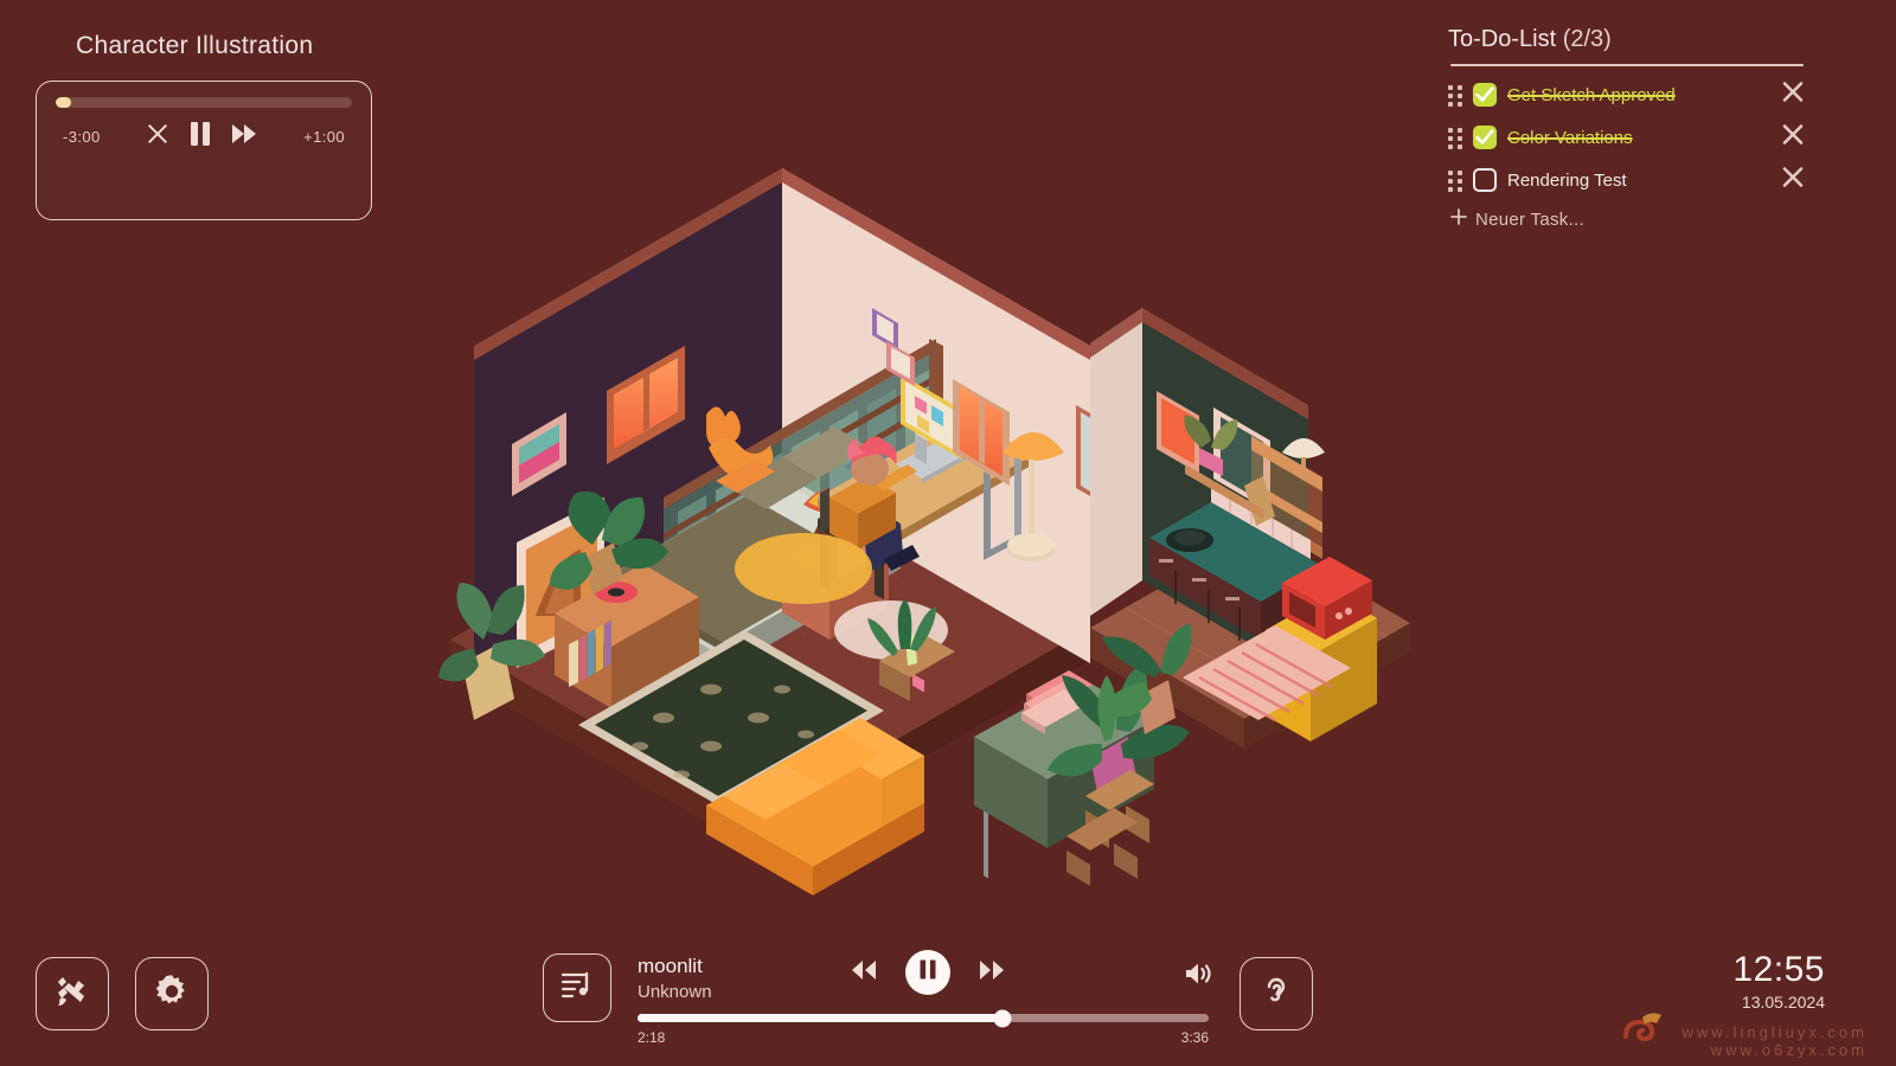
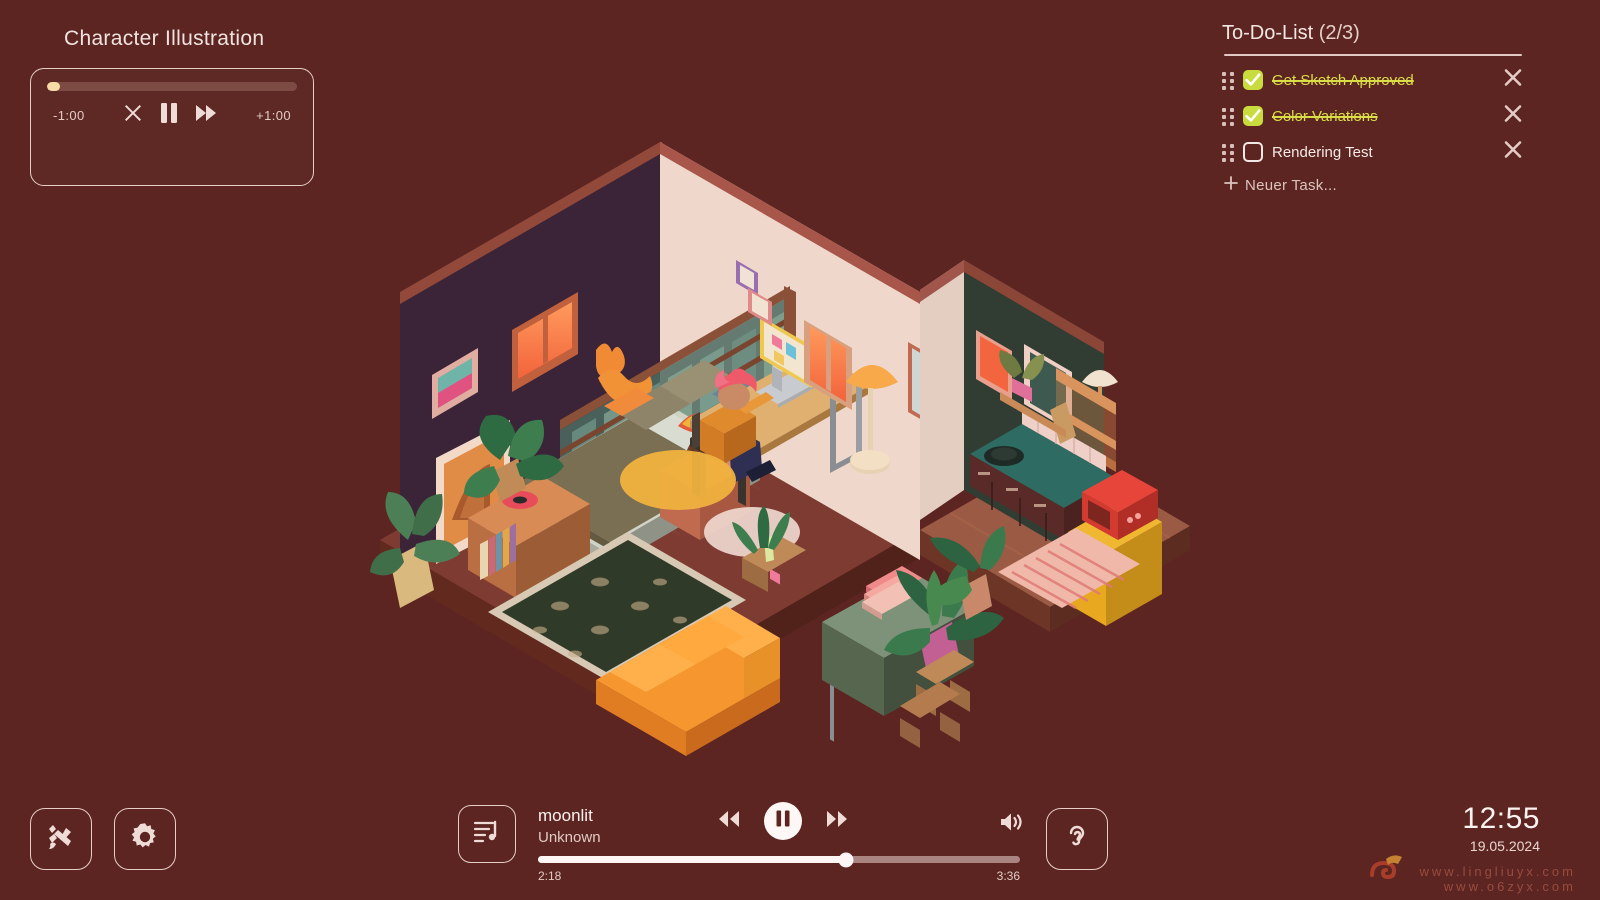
  Character Illustration
- -3:00
+ -1:00
  +1:00
  To-Do-List (2/3)
  Get Sketch Approved
  Color Variations
  Rendering Test
  Neuer Task...
  moonlit
  Unknown
  2:18
  3:36
  12:55
- 13.05.2024
+ 19.05.2024
  www.lingliuyx.com
  www.o6zyx.com
